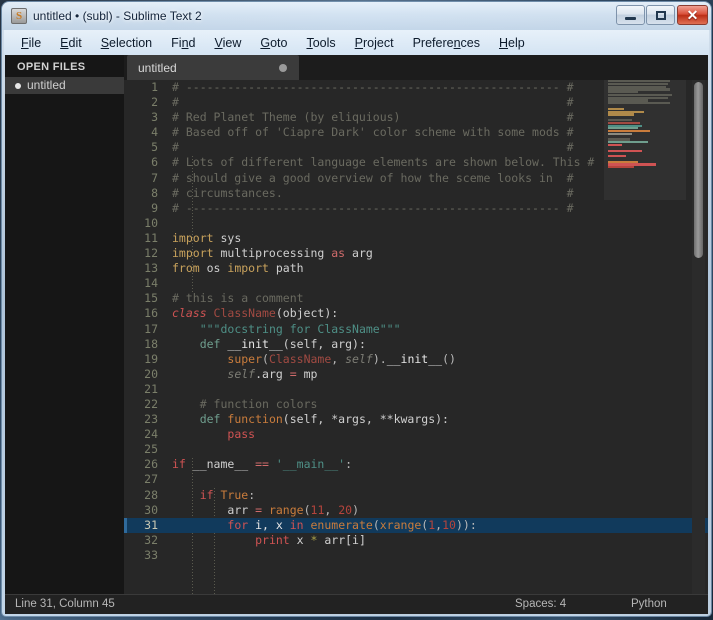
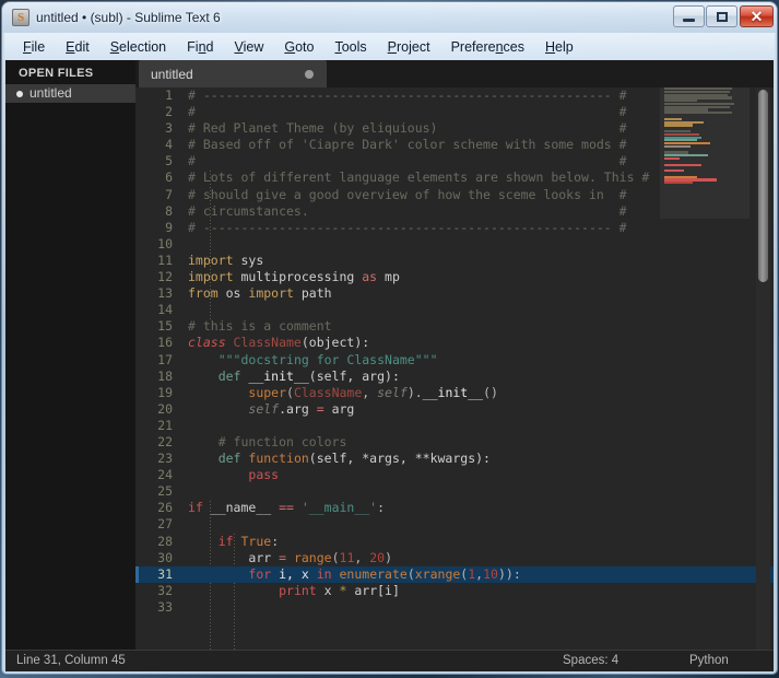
  S
- untitled • (subl) - Sublime Text 2
+ untitled • (subl) - Sublime Text 6
  ✕
  File
  Edit
  Selection
  Find
  View
  Goto
  Tools
  Project
  Preferences
  Help
  OPEN FILES
  untitled
  untitled
  1 # ------------------------------------------------------ #
  2 # #
  3 # Red Planet Theme (by eliquious) #
  4 # Based off of 'Ciapre Dark' color scheme with some mods #
  5 # #
  6 # Lots of different language elements are shown below. This #
  7 # should give a good overview of how the sceme looks in #
  8 # circumstances. #
  9 # ------------------------------------------------------ #
  10
  11 import sys
- 12 import multiprocessing as arg
+ 12 import multiprocessing as mp
  13 from os import path
  14
  15 # this is a comment
  16 class ClassName(object):
  17 """docstring for ClassName"""
  18 def __init__(self, arg):
  19 super(ClassName, self).__init__()
- 20 self.arg = mp
+ 20 self.arg = arg
  21
  22 # function colors
  23 def function(self, *args, **kwargs):
  24 pass
  25
  26 if __name__ == '__main__':
  27
  28 if True:
  30 arr = range(11, 20)
  31 for i, x in enumerate(xrange(1,10)):
  32 print x * arr[i]
  33
  Line 31, Column 45
  Spaces: 4
  Python
